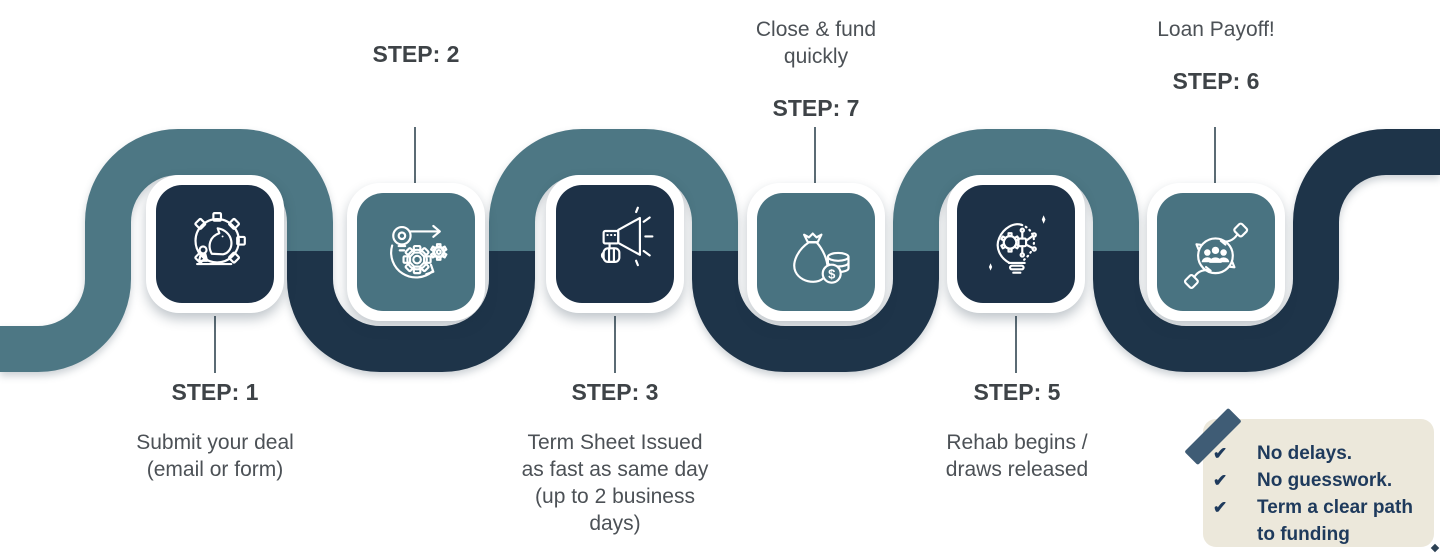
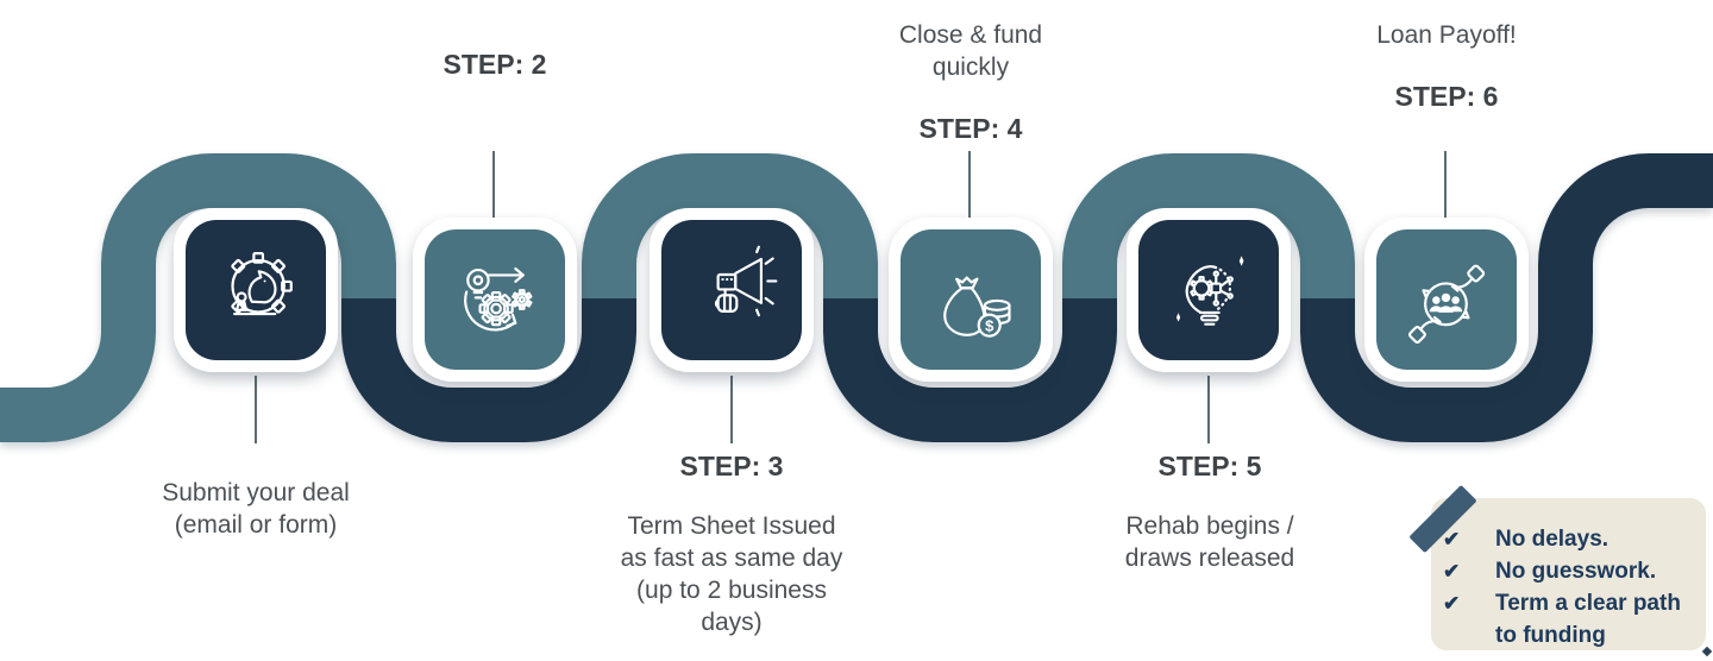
  $
- STEP: 1
  Submit your deal
  (email or form)
  STEP: 3
  Term Sheet Issued
  as fast as same day
  (up to 2 business
  days)
  STEP: 5
  Rehab begins /
  draws released
  STEP: 2
  Close & fund
  quickly
- STEP: 7
+ STEP: 4
  Loan Payoff!
  STEP: 6
  ✔
  No delays.
  ✔
  No guesswork.
  ✔
  Term a clear path to funding
